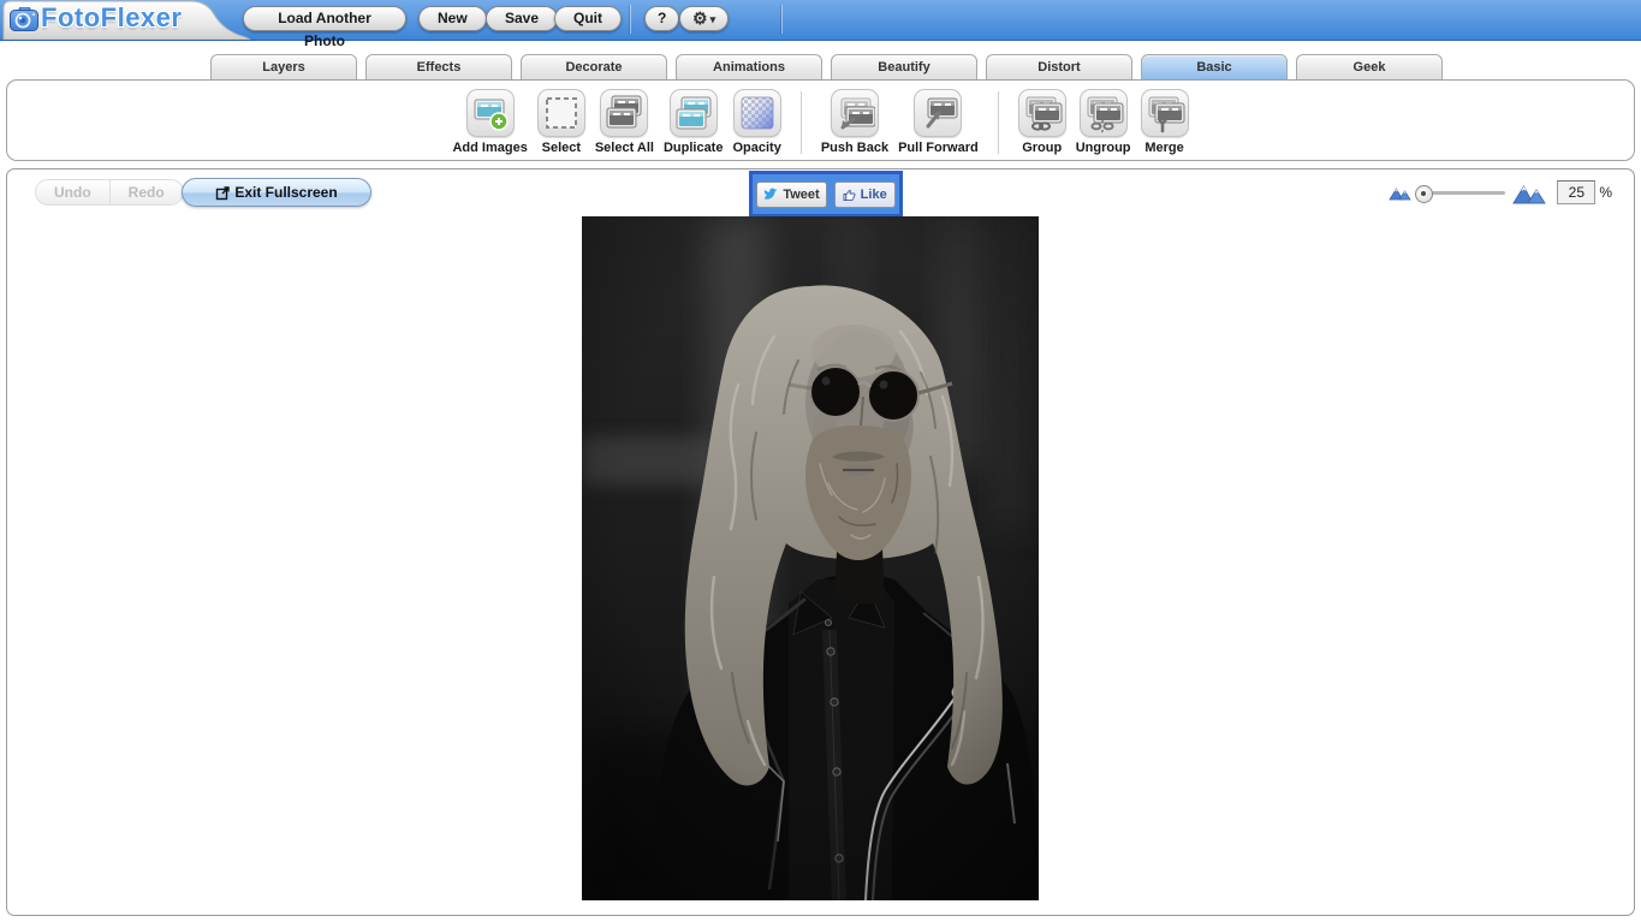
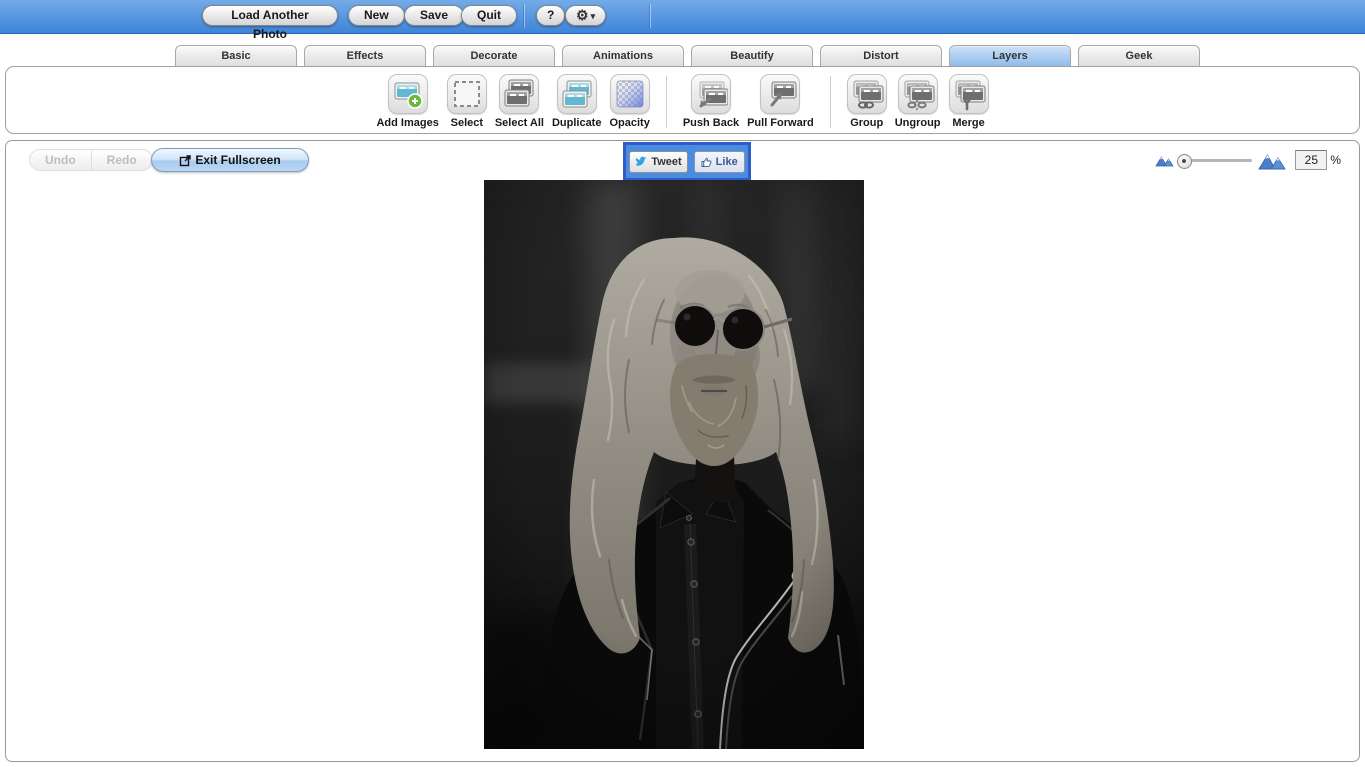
- FotoFlexer
  Load Another Photo
  New
  Save
  Quit
  ?
  ⚙ ▾
- Layers
+ Basic
  Effects
  Decorate
  Animations
  Beautify
  Distort
- Basic
+ Layers
  Geek
  Add Images
  Select
  Select All
  Duplicate
  Opacity
  Push Back
  Pull Forward
  Group
  Ungroup
  Merge
  Undo
  Redo
  Exit Fullscreen
  Tweet
  Like
  25
  %
